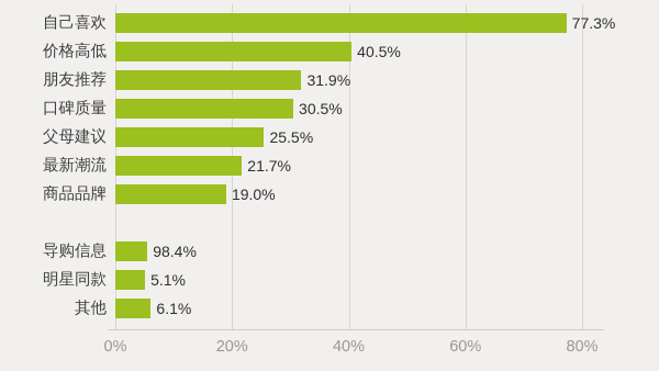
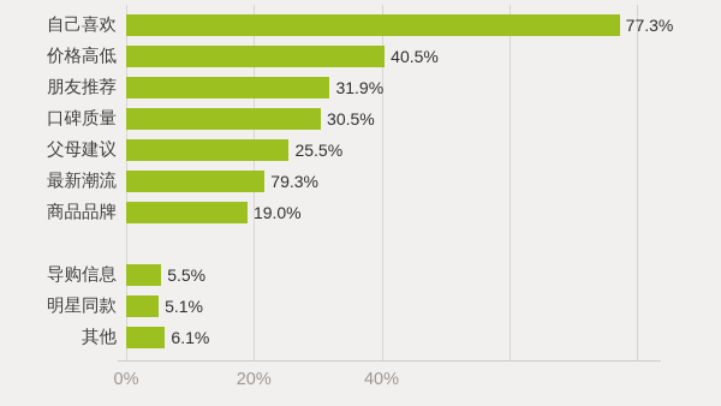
  自己喜欢
  77.3%
  价格高低
  40.5%
  朋友推荐
  31.9%
  口碑质量
  30.5%
  父母建议
  25.5%
  最新潮流
- 21.7%
+ 79.3%
  商品品牌
  19.0%
  导购信息
- 98.4%
+ 5.5%
  明星同款
  5.1%
  其他
  6.1%
  0%
  20%
  40%
- 60%
- 80%
